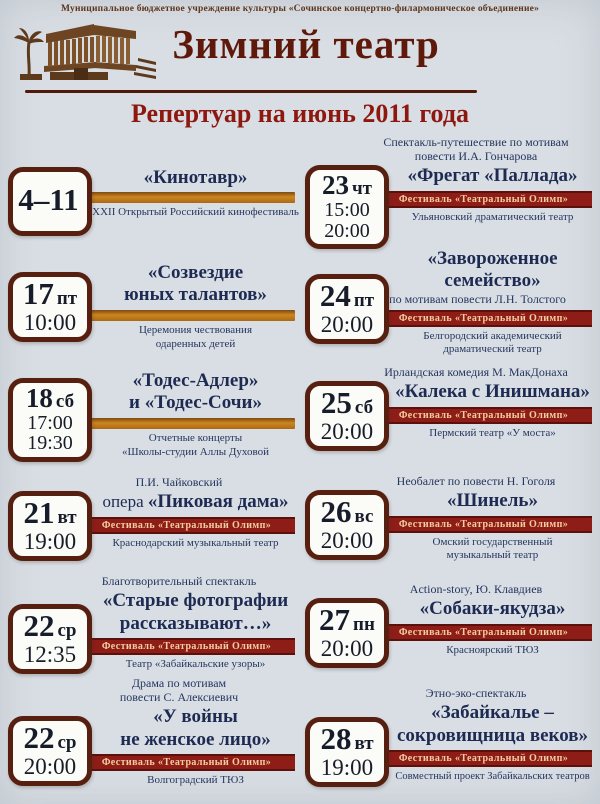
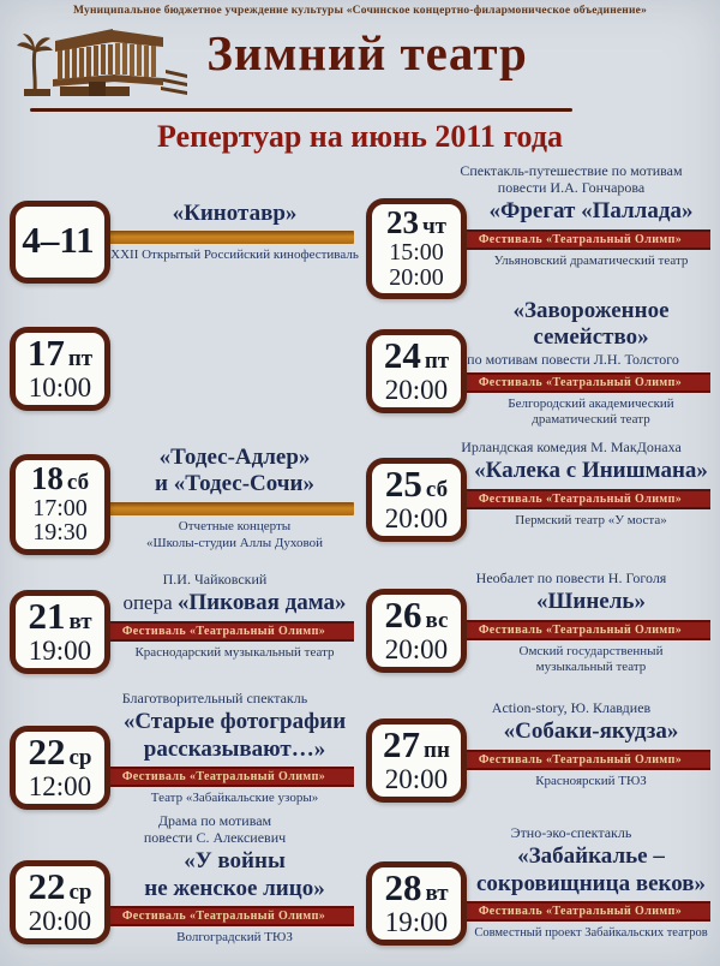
  Муниципальное бюджетное учреждение культуры «Сочинское концертно-филармоническое объединение»
  Зимний театр
  Репертуар на июнь 2011 года
  4–11
  «Кинотавр»
  XXII Открытый Российский кинофестиваль
  17 пт
  10:00
- «Созвездие
- юных талантов»
- Церемония чествования
- одаренных детей
  18 сб
  17:00
  19:30
  «Тодес-Адлер»
  и «Тодес-Сочи»
  Отчетные концерты
  «Школы-студии Аллы Духовой
  П.И. Чайковский
  21 вт
  19:00
  опера «Пиковая дама»
  Фестиваль «Театральный Олимп»
  Краснодарский музыкальный театр
  Благотворительный спектакль
  22 ср
- 12:35
+ 12:00
  «Старые фотографии
  рассказывают…»
  Фестиваль «Театральный Олимп»
  Театр «Забайкальские узоры»
  Драма по мотивам
  повести С. Алексиевич
  22 ср
  20:00
  «У войны
  не женское лицо»
  Фестиваль «Театральный Олимп»
  Волгоградский ТЮЗ
  Спектакль-путешествие по мотивам
  повести И.А. Гончарова
  23 чт
  15:00
  20:00
  «Фрегат «Паллада»
  Фестиваль «Театральный Олимп»
  Ульяновский драматический театр
  24 пт
  20:00
  «Завороженное
  семейство»
  по мотивам повести Л.Н. Толстого
  Фестиваль «Театральный Олимп»
  Белгородский академический
  драматический театр
  Ирландская комедия М. МакДонаха
  25 сб
  20:00
  «Калека с Инишмана»
  Фестиваль «Театральный Олимп»
  Пермский театр «У моста»
  Необалет по повести Н. Гоголя
  26 вс
  20:00
  «Шинель»
  Фестиваль «Театральный Олимп»
  Омский государственный
  музыкальный театр
  Action-story, Ю. Клавдиев
  27 пн
  20:00
  «Собаки-якудза»
  Фестиваль «Театральный Олимп»
  Красноярский ТЮЗ
  Этно-эко-спектакль
  28 вт
  19:00
  «Забайкалье –
  сокровищница веков»
  Фестиваль «Театральный Олимп»
  Совместный проект Забайкальских театров
